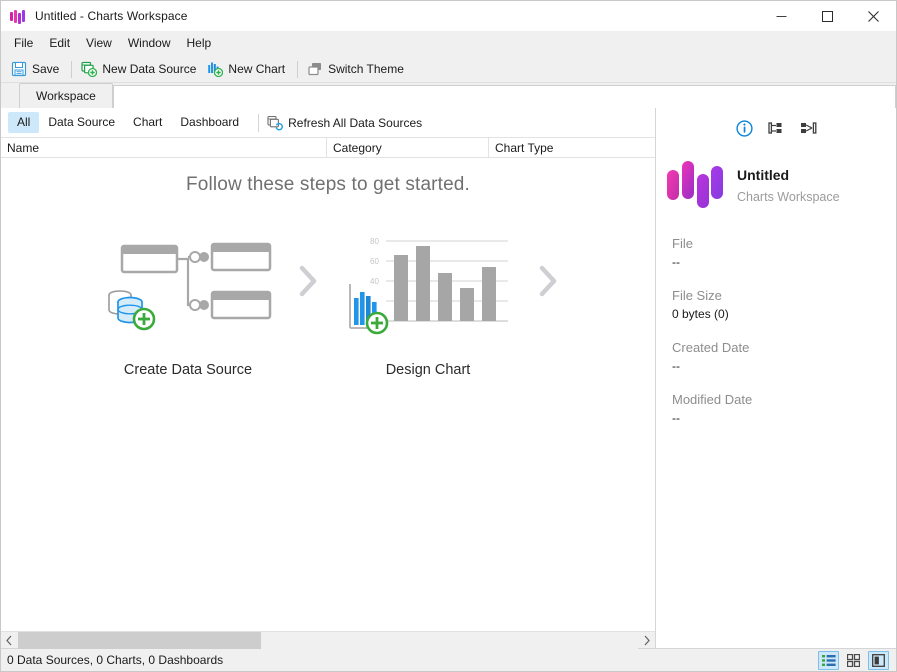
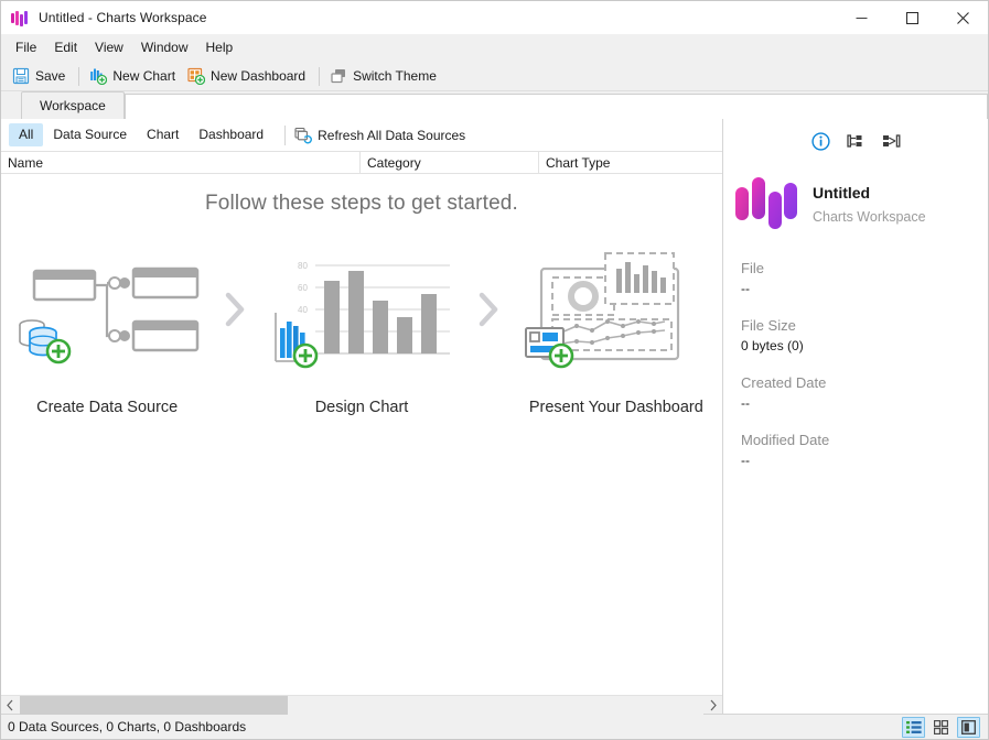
  Untitled - Charts Workspace
  File
  Edit
  View
  Window
  Help
  Save
- New Data Source
  New Chart
+ New Dashboard
  Switch Theme
  Workspace
  All
  Data Source
  Chart
  Dashboard
  Refresh All Data Sources
  Name
  Category
  Chart Type
  Follow these steps to get started.
  Create Data Source
  80
  60
  40
  Design Chart
+ Present Your Dashboard
  Untitled
  Charts Workspace
  File
  --
  File Size
  0 bytes (0)
  Created Date
  --
  Modified Date
  --
  0 Data Sources, 0 Charts, 0 Dashboards
